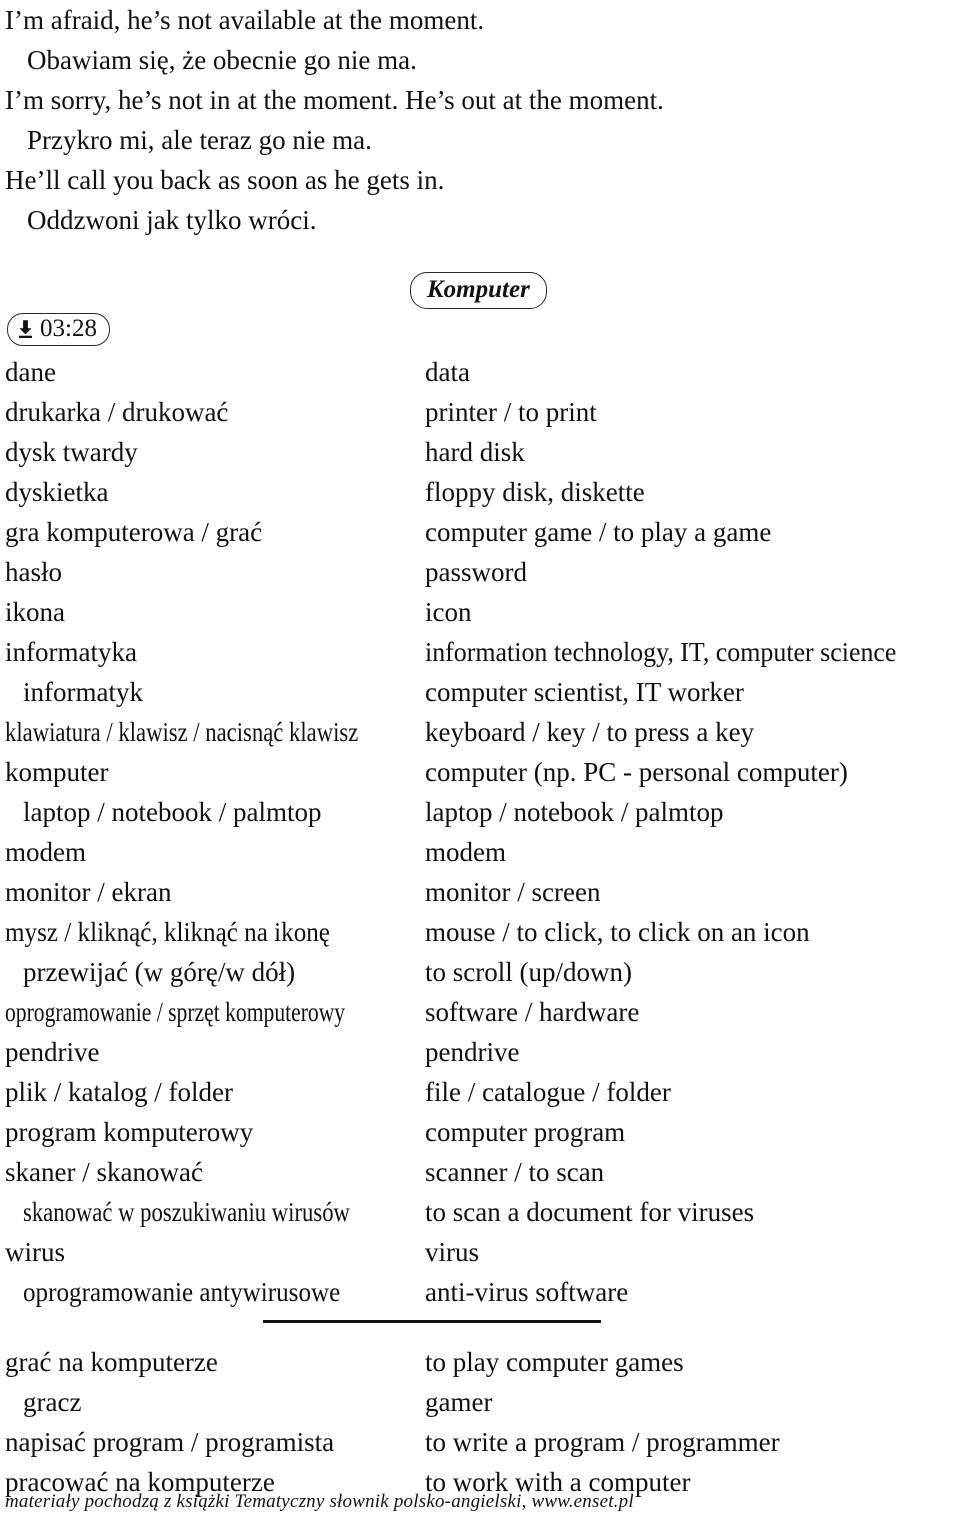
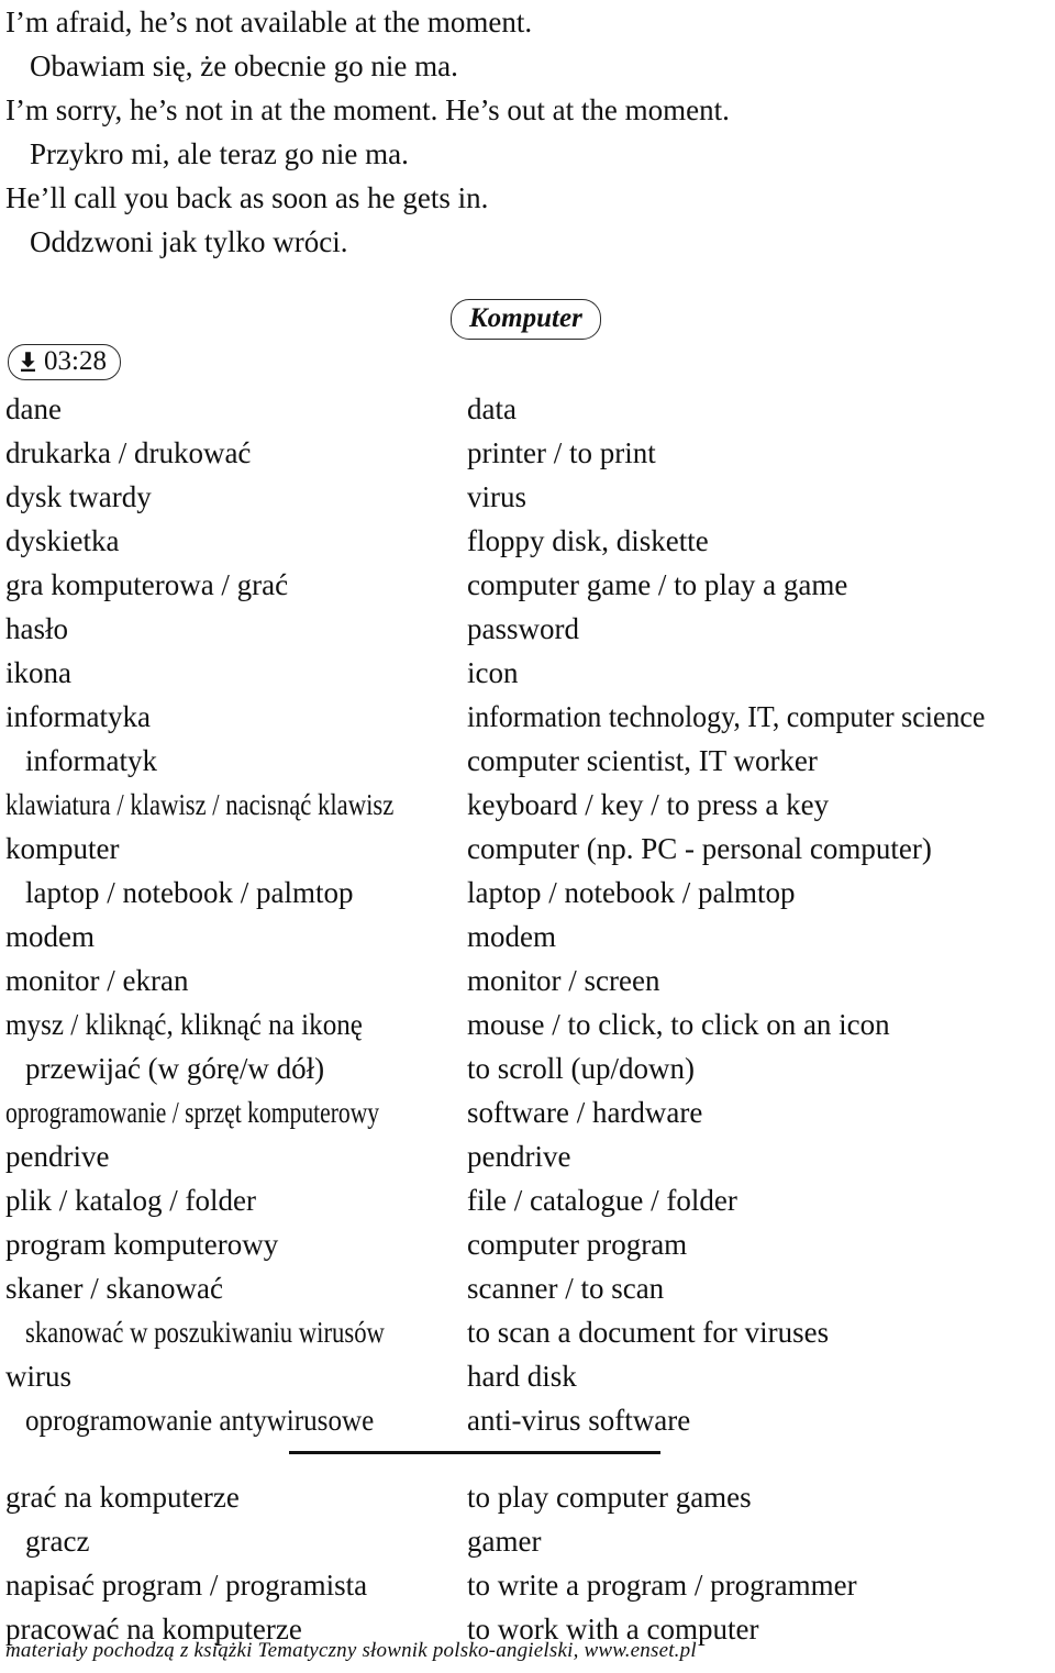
  I’m afraid, he’s not available at the moment.
  Obawiam się, że obecnie go nie ma.
  I’m sorry, he’s not in at the moment. He’s out at the moment.
  Przykro mi, ale teraz go nie ma.
  He’ll call you back as soon as he gets in.
  Oddzwoni jak tylko wróci.
  Komputer
  03:28
  dane
  data
  drukarka / drukować
  printer / to print
  dysk twardy
- hard disk
+ virus
  dyskietka
  floppy disk, diskette
  gra komputerowa / grać
  computer game / to play a game
  hasło
  password
  ikona
  icon
  informatyka
  information technology, IT, computer science
  informatyk
  computer scientist, IT worker
  klawiatura / klawisz / nacisnąć klawisz
  keyboard / key / to press a key
  komputer
  computer (np. PC - personal computer)
  laptop / notebook / palmtop
  laptop / notebook / palmtop
  modem
  modem
  monitor / ekran
  monitor / screen
  mysz / kliknąć, kliknąć na ikonę
  mouse / to click, to click on an icon
  przewijać (w górę/w dół)
  to scroll (up/down)
  oprogramowanie / sprzęt komputerowy
  software / hardware
  pendrive
  pendrive
  plik / katalog / folder
  file / catalogue / folder
  program komputerowy
  computer program
  skaner / skanować
  scanner / to scan
  skanować w poszukiwaniu wirusów
  to scan a document for viruses
  wirus
- virus
+ hard disk
  oprogramowanie antywirusowe
  anti-virus software
  grać na komputerze
  to play computer games
  gracz
  gamer
  napisać program / programista
  to write a program / programmer
  pracować na komputerze
  to work with a computer
  materiały pochodzą z książki Tematyczny słownik polsko-angielski, www.enset.pl
